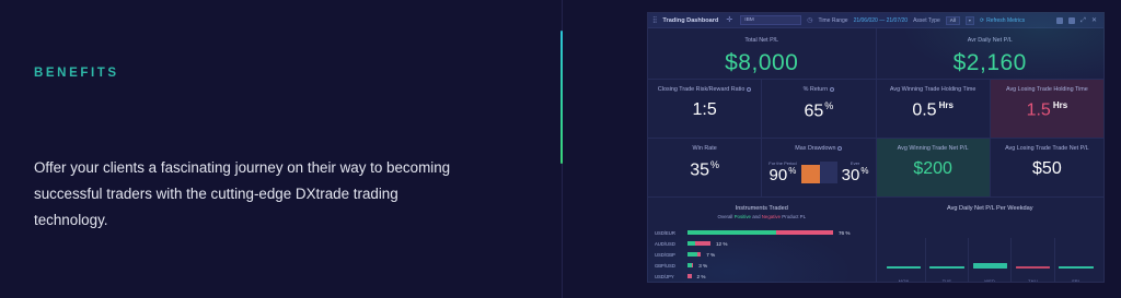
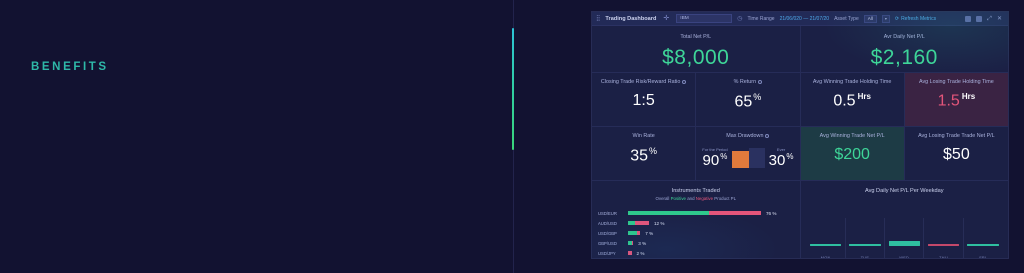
  BENEFITS
- Offer your clients a fascinating journey on their way to becoming successful traders with the cutting-edge DXtrade trading technology.
